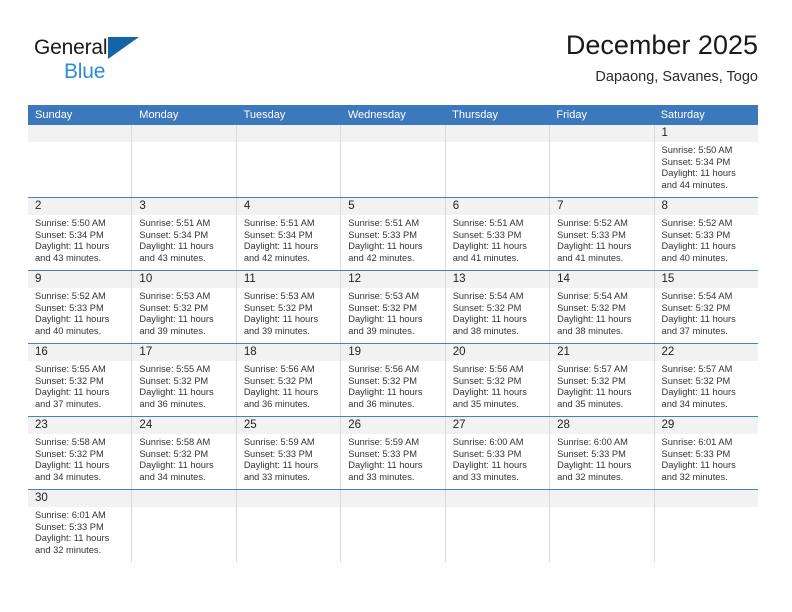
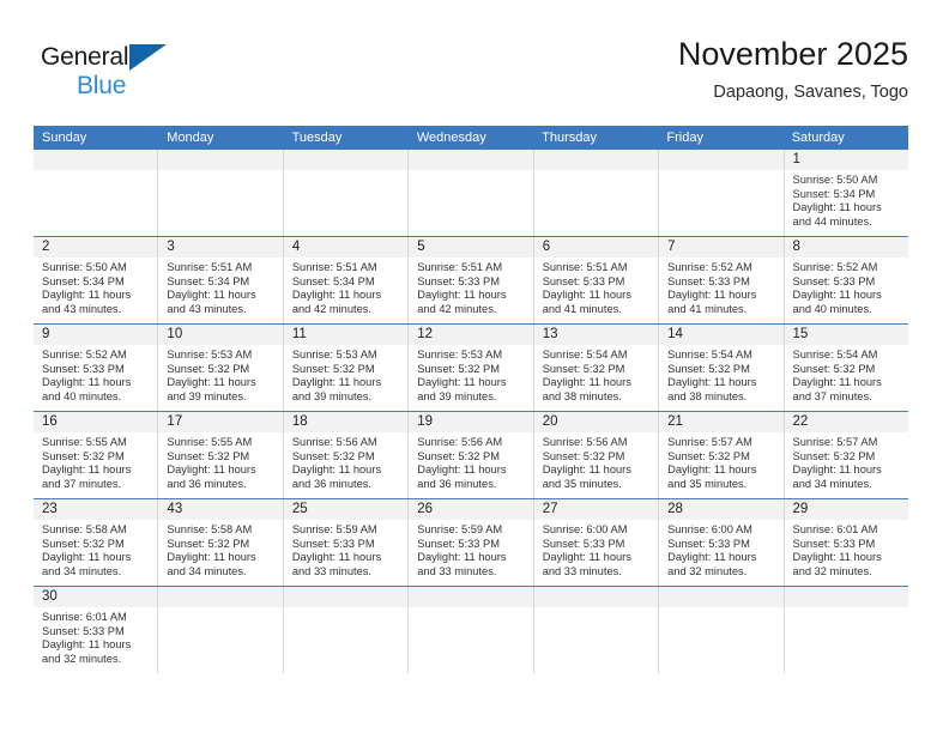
  General
  Blue
- December 2025
+ November 2025
  Dapaong, Savanes, Togo
  Sunday
  Monday
  Tuesday
  Wednesday
  Thursday
  Friday
  Saturday
  1
  Sunrise: 5:50 AM
  Sunset: 5:34 PM
  Daylight: 11 hours
  and 44 minutes.
  2
  Sunrise: 5:50 AM
  Sunset: 5:34 PM
  Daylight: 11 hours
  and 43 minutes.
  3
  Sunrise: 5:51 AM
  Sunset: 5:34 PM
  Daylight: 11 hours
  and 43 minutes.
  4
  Sunrise: 5:51 AM
  Sunset: 5:34 PM
  Daylight: 11 hours
  and 42 minutes.
  5
  Sunrise: 5:51 AM
  Sunset: 5:33 PM
  Daylight: 11 hours
  and 42 minutes.
  6
  Sunrise: 5:51 AM
  Sunset: 5:33 PM
  Daylight: 11 hours
  and 41 minutes.
  7
  Sunrise: 5:52 AM
  Sunset: 5:33 PM
  Daylight: 11 hours
  and 41 minutes.
  8
  Sunrise: 5:52 AM
  Sunset: 5:33 PM
  Daylight: 11 hours
  and 40 minutes.
  9
  Sunrise: 5:52 AM
  Sunset: 5:33 PM
  Daylight: 11 hours
  and 40 minutes.
  10
  Sunrise: 5:53 AM
  Sunset: 5:32 PM
  Daylight: 11 hours
  and 39 minutes.
  11
  Sunrise: 5:53 AM
  Sunset: 5:32 PM
  Daylight: 11 hours
  and 39 minutes.
  12
  Sunrise: 5:53 AM
  Sunset: 5:32 PM
  Daylight: 11 hours
  and 39 minutes.
  13
  Sunrise: 5:54 AM
  Sunset: 5:32 PM
  Daylight: 11 hours
  and 38 minutes.
  14
  Sunrise: 5:54 AM
  Sunset: 5:32 PM
  Daylight: 11 hours
  and 38 minutes.
  15
  Sunrise: 5:54 AM
  Sunset: 5:32 PM
  Daylight: 11 hours
  and 37 minutes.
  16
  Sunrise: 5:55 AM
  Sunset: 5:32 PM
  Daylight: 11 hours
  and 37 minutes.
  17
  Sunrise: 5:55 AM
  Sunset: 5:32 PM
  Daylight: 11 hours
  and 36 minutes.
  18
  Sunrise: 5:56 AM
  Sunset: 5:32 PM
  Daylight: 11 hours
  and 36 minutes.
  19
  Sunrise: 5:56 AM
  Sunset: 5:32 PM
  Daylight: 11 hours
  and 36 minutes.
  20
  Sunrise: 5:56 AM
  Sunset: 5:32 PM
  Daylight: 11 hours
  and 35 minutes.
  21
  Sunrise: 5:57 AM
  Sunset: 5:32 PM
  Daylight: 11 hours
  and 35 minutes.
  22
  Sunrise: 5:57 AM
  Sunset: 5:32 PM
  Daylight: 11 hours
  and 34 minutes.
  23
  Sunrise: 5:58 AM
  Sunset: 5:32 PM
  Daylight: 11 hours
  and 34 minutes.
- 24
+ 43
  Sunrise: 5:58 AM
  Sunset: 5:32 PM
  Daylight: 11 hours
  and 34 minutes.
  25
  Sunrise: 5:59 AM
  Sunset: 5:33 PM
  Daylight: 11 hours
  and 33 minutes.
  26
  Sunrise: 5:59 AM
  Sunset: 5:33 PM
  Daylight: 11 hours
  and 33 minutes.
  27
  Sunrise: 6:00 AM
  Sunset: 5:33 PM
  Daylight: 11 hours
  and 33 minutes.
  28
  Sunrise: 6:00 AM
  Sunset: 5:33 PM
  Daylight: 11 hours
  and 32 minutes.
  29
  Sunrise: 6:01 AM
  Sunset: 5:33 PM
  Daylight: 11 hours
  and 32 minutes.
  30
  Sunrise: 6:01 AM
  Sunset: 5:33 PM
  Daylight: 11 hours
  and 32 minutes.
